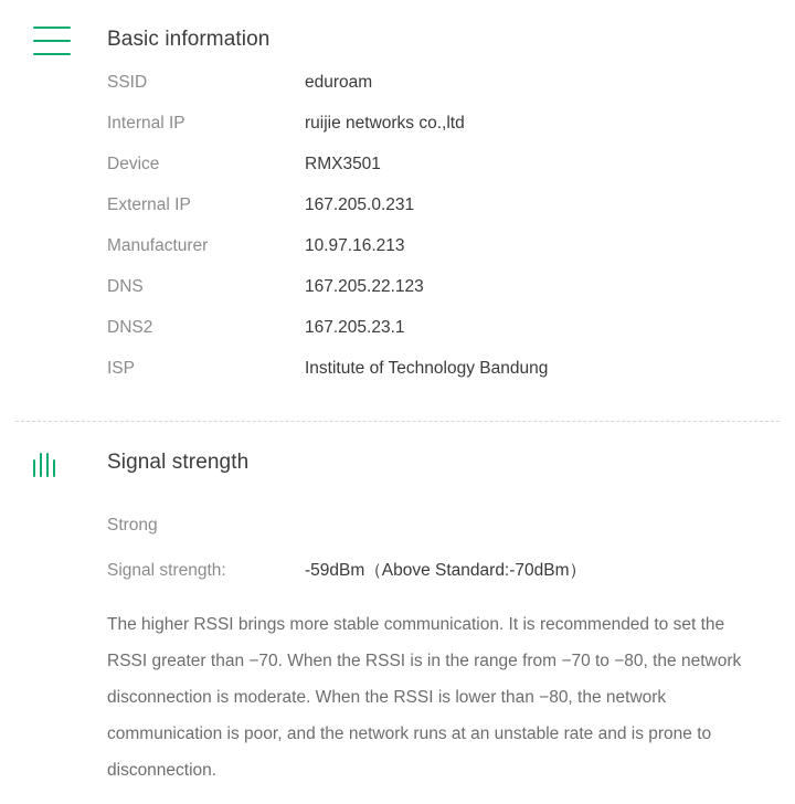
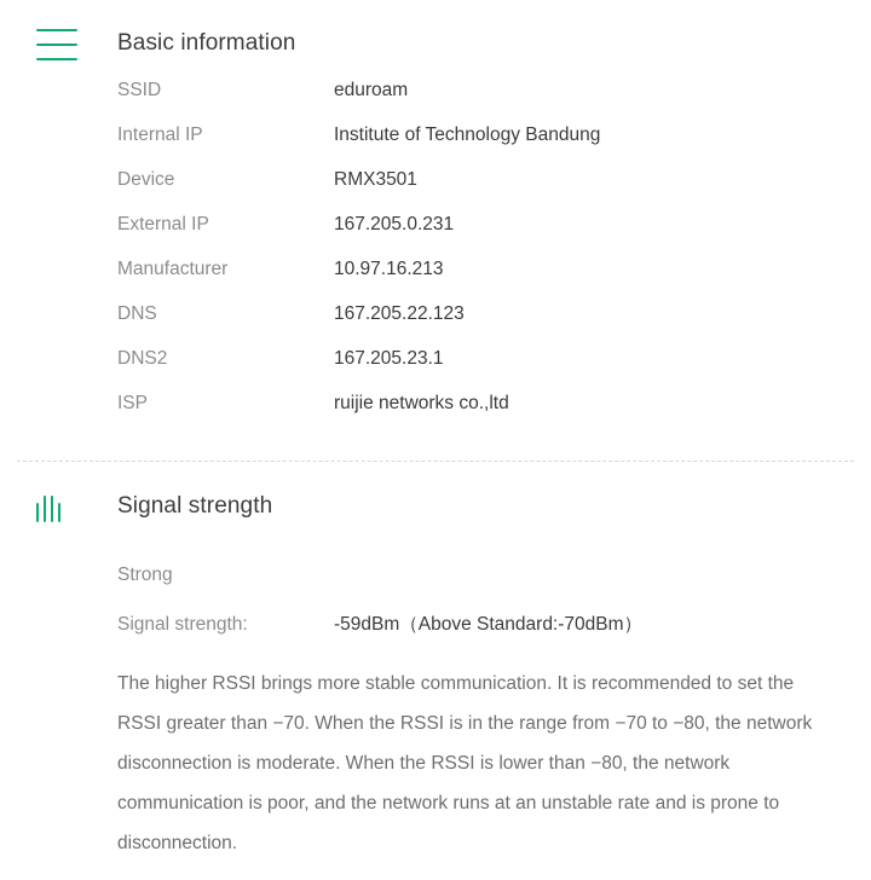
  Basic information
  SSID
  eduroam
  Internal IP
- ruijie networks co.,ltd
+ Institute of Technology Bandung
  Device
  RMX3501
  External IP
  167.205.0.231
  Manufacturer
  10.97.16.213
  DNS
  167.205.22.123
  DNS2
  167.205.23.1
  ISP
- Institute of Technology Bandung
+ ruijie networks co.,ltd
  Signal strength
  Strong
  Signal strength:
  -59dBm（Above Standard:-70dBm）
  The higher RSSI brings more stable communication. It is recommended to set the RSSI greater than −70. When the RSSI is in the range from −70 to −80, the network disconnection is moderate. When the RSSI is lower than −80, the network communication is poor, and the network runs at an unstable rate and is prone to disconnection.
